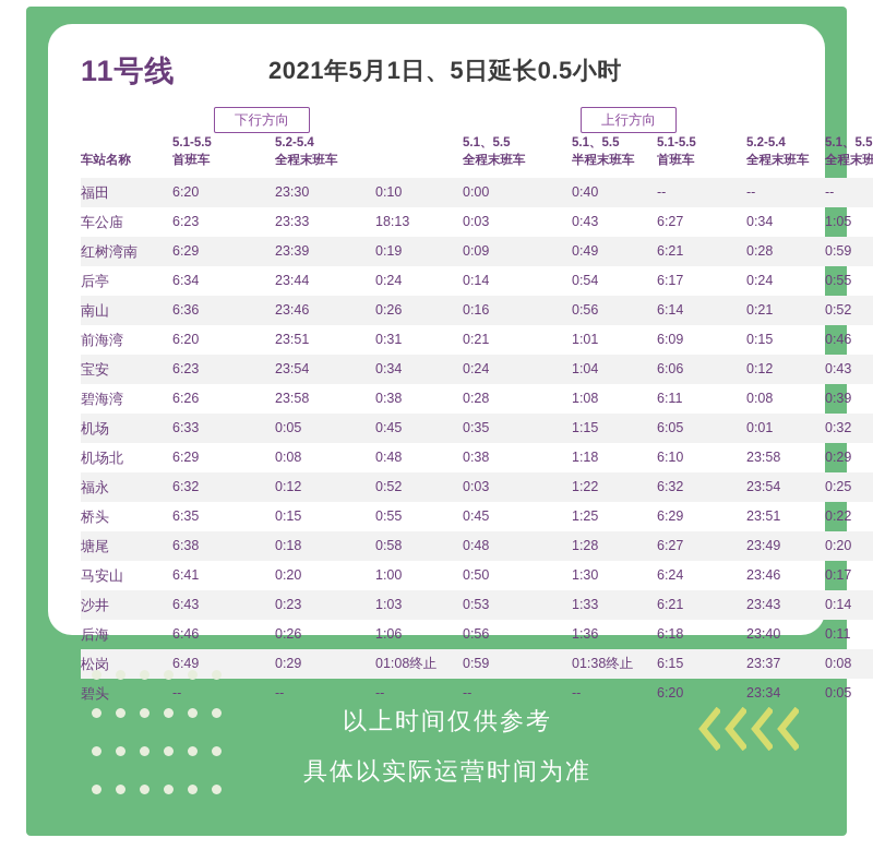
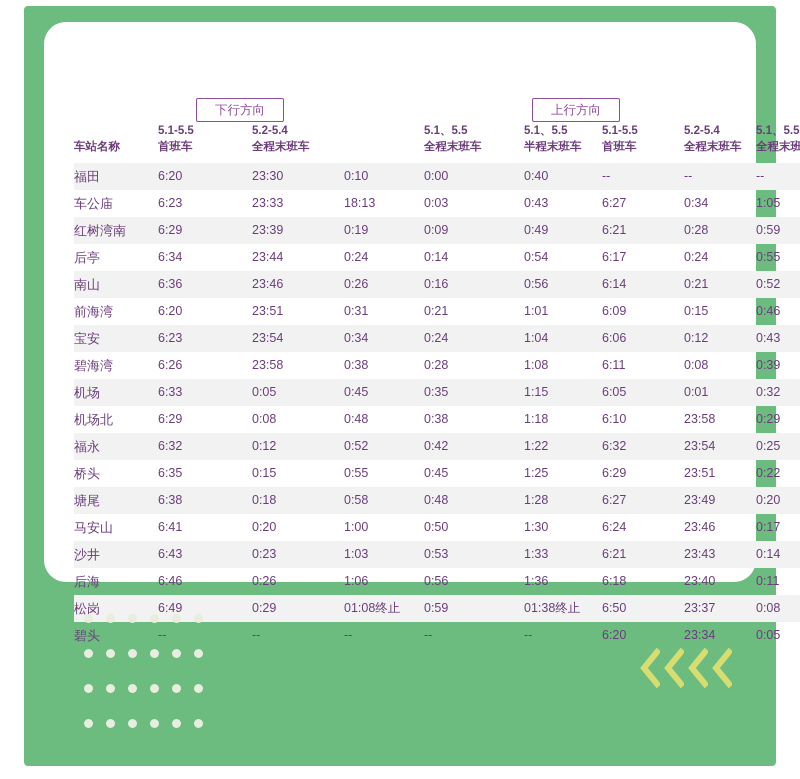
- 11号线
- 2021年5月1日、5日延长0.5小时
  下行方向
  上行方向
  车站名称	5.1-5.5 首班车	5.2-5.4 全程末班车		5.1、5.5 全程末班车	5.1、5.5 半程末班车	5.1-5.5 首班车	5.2-5.4 全程末班车	5.1、5.5 全程末班
  福田	6:20	23:30	0:10	0:00	0:40	--	--	--
  车公庙	6:23	23:33	18:13	0:03	0:43	6:27	0:34	1:05
  红树湾南	6:29	23:39	0:19	0:09	0:49	6:21	0:28	0:59
  后亭	6:34	23:44	0:24	0:14	0:54	6:17	0:24	0:55
  南山	6:36	23:46	0:26	0:16	0:56	6:14	0:21	0:52
  前海湾	6:20	23:51	0:31	0:21	1:01	6:09	0:15	0:46
  宝安	6:23	23:54	0:34	0:24	1:04	6:06	0:12	0:43
  碧海湾	6:26	23:58	0:38	0:28	1:08	6:11	0:08	0:39
  机场	6:33	0:05	0:45	0:35	1:15	6:05	0:01	0:32
  机场北	6:29	0:08	0:48	0:38	1:18	6:10	23:58	0:29
- 福永	6:32	0:12	0:52	0:03	1:22	6:32	23:54	0:25
+ 福永	6:32	0:12	0:52	0:42	1:22	6:32	23:54	0:25
  桥头	6:35	0:15	0:55	0:45	1:25	6:29	23:51	0:22
  塘尾	6:38	0:18	0:58	0:48	1:28	6:27	23:49	0:20
  马安山	6:41	0:20	1:00	0:50	1:30	6:24	23:46	0:17
  沙井	6:43	0:23	1:03	0:53	1:33	6:21	23:43	0:14
  后海	6:46	0:26	1:06	0:56	1:36	6:18	23:40	0:11
- 松岗	6:49	0:29	01:08终止	0:59	01:38终止	6:15	23:37	0:08
+ 松岗	6:49	0:29	01:08终止	0:59	01:38终止	6:50	23:37	0:08
  碧头	--	--	--	--	--	6:20	23:34	0:05
- 以上时间仅供参考
- 具体以实际运营时间为准
